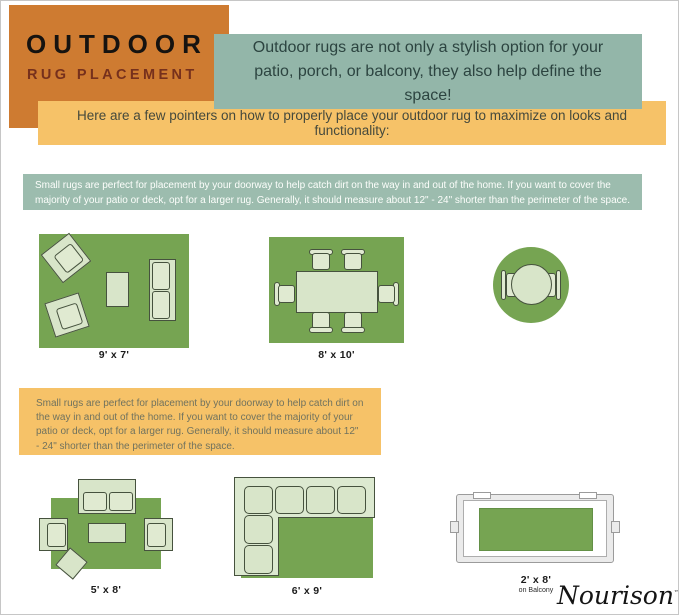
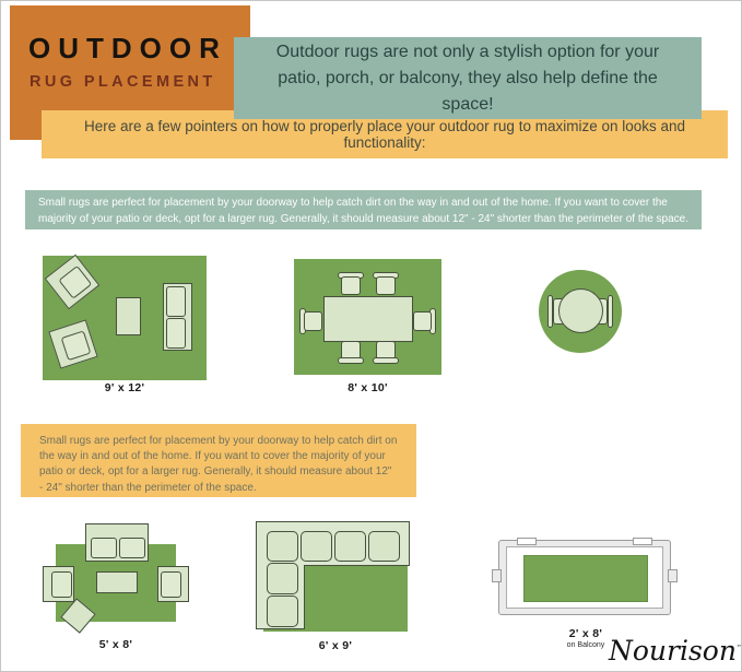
  OUTDOOR
  RUG PLACEMENT
  Here are a few pointers on how to properly place your outdoor rug to maximize on looks and functionality:
  Outdoor rugs are not only a stylish option for your patio, porch, or balcony, they also help define the space!
  Small rugs are perfect for placement by your doorway to help catch dirt on the way in and out of the home. If you want to cover the majority of your patio or deck, opt for a larger rug. Generally, it should measure about 12" - 24" shorter than the perimeter of the space.
- 9' x 7'
+ 9' x 12'
  8' x 10'
  Small rugs are perfect for placement by your doorway to help catch dirt on the way in and out of the home. If you want to cover the majority of your patio or deck, opt for a larger rug. Generally, it should measure about 12" - 24" shorter than the perimeter of the space.
  5' x 8'
  6' x 9'
  2' x 8'
  Nourison
